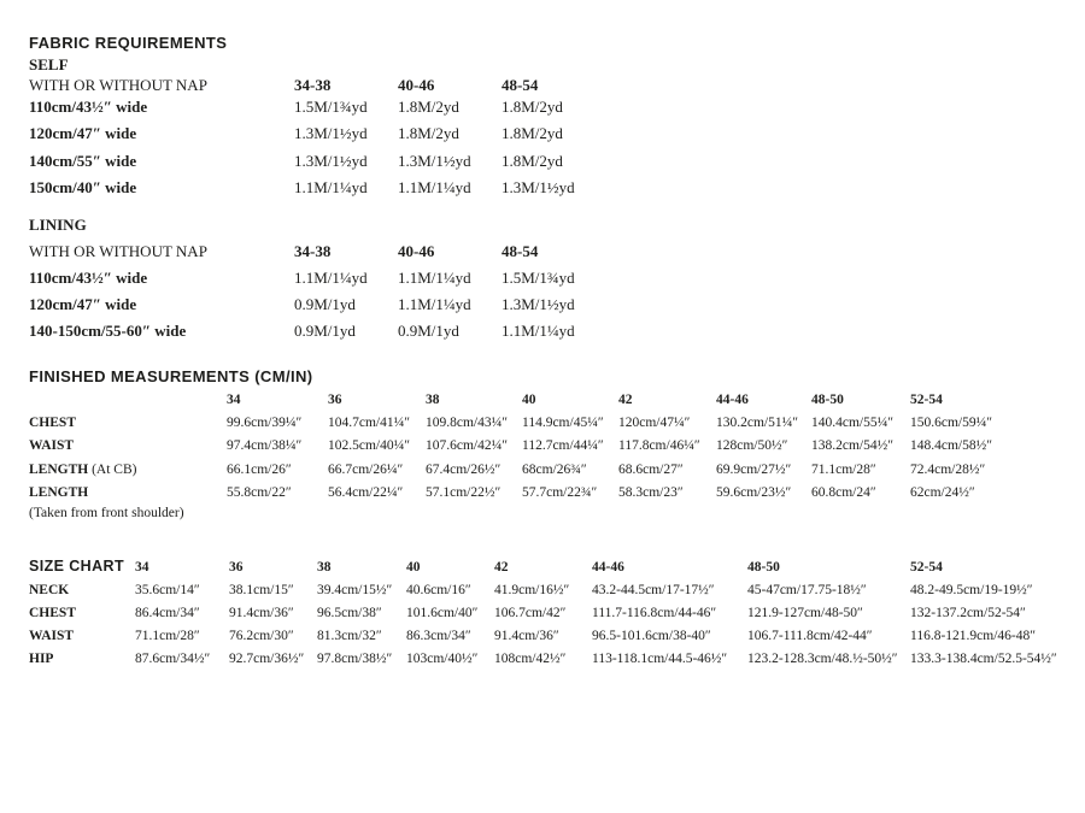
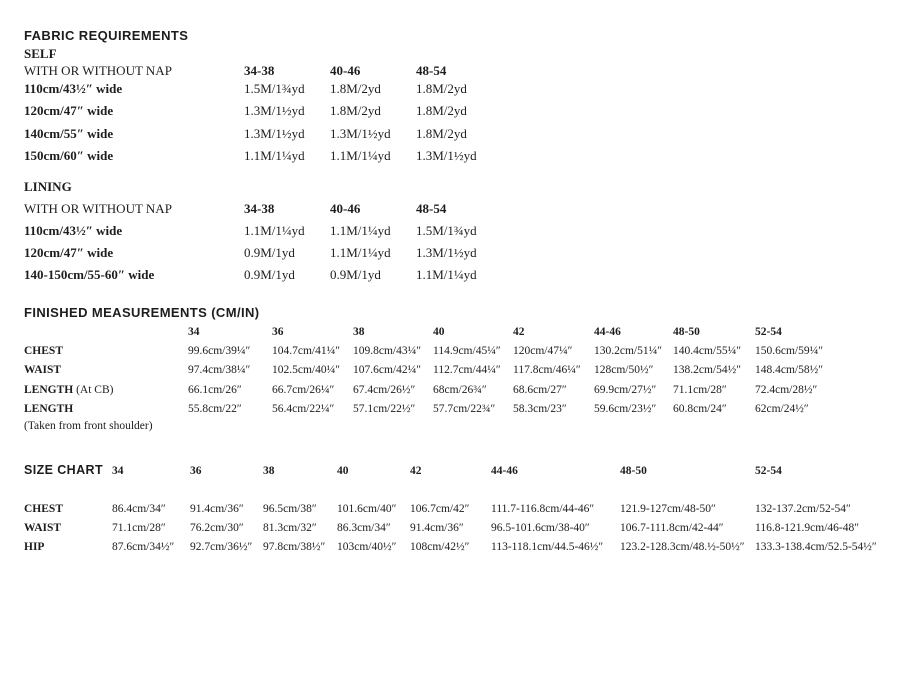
  FABRIC REQUIREMENTS
  SELF
  WITH OR WITHOUT NAP
  34-38
  40-46
  48-54
  110cm/43½″ wide
  1.5M/1¾yd
  1.8M/2yd
  1.8M/2yd
  120cm/47″ wide
  1.3M/1½yd
  1.8M/2yd
  1.8M/2yd
  140cm/55″ wide
  1.3M/1½yd
  1.3M/1½yd
  1.8M/2yd
- 150cm/40″ wide
+ 150cm/60″ wide
  1.1M/1¼yd
  1.1M/1¼yd
  1.3M/1½yd
  LINING
  WITH OR WITHOUT NAP
  34-38
  40-46
  48-54
  110cm/43½″ wide
  1.1M/1¼yd
  1.1M/1¼yd
  1.5M/1¾yd
  120cm/47″ wide
  0.9M/1yd
  1.1M/1¼yd
  1.3M/1½yd
  140-150cm/55-60″ wide
  0.9M/1yd
  0.9M/1yd
  1.1M/1¼yd
  FINISHED MEASUREMENTS (CM/IN)
  34
  36
  38
  40
  42
  44-46
  48-50
  52-54
  CHEST
  99.6cm/39¼″
  104.7cm/41¼″
  109.8cm/43¼″
  114.9cm/45¼″
  120cm/47¼″
  130.2cm/51¼″
  140.4cm/55¼″
  150.6cm/59¼″
  WAIST
  97.4cm/38¼″
  102.5cm/40¼″
  107.6cm/42¼″
  112.7cm/44¼″
  117.8cm/46¼″
  128cm/50½″
  138.2cm/54½″
  148.4cm/58½″
  LENGTH (At CB)
  66.1cm/26″
  66.7cm/26¼″
  67.4cm/26½″
  68cm/26¾″
  68.6cm/27″
  69.9cm/27½″
  71.1cm/28″
  72.4cm/28½″
  LENGTH
  55.8cm/22″
  56.4cm/22¼″
  57.1cm/22½″
  57.7cm/22¾″
  58.3cm/23″
  59.6cm/23½″
  60.8cm/24″
  62cm/24½″
  (Taken from front shoulder)
  SIZE CHART
  34
  36
  38
  40
  42
  44-46
  48-50
  52-54
- NECK
- 35.6cm/14″
- 38.1cm/15″
- 39.4cm/15½″
- 40.6cm/16″
- 41.9cm/16½″
- 43.2-44.5cm/17-17½″
- 45-47cm/17.75-18½″
- 48.2-49.5cm/19-19½″
  CHEST
  86.4cm/34″
  91.4cm/36″
  96.5cm/38″
  101.6cm/40″
  106.7cm/42″
  111.7-116.8cm/44-46″
  121.9-127cm/48-50″
  132-137.2cm/52-54″
  WAIST
  71.1cm/28″
  76.2cm/30″
  81.3cm/32″
  86.3cm/34″
  91.4cm/36″
  96.5-101.6cm/38-40″
  106.7-111.8cm/42-44″
  116.8-121.9cm/46-48″
  HIP
  87.6cm/34½″
  92.7cm/36½″
  97.8cm/38½″
  103cm/40½″
  108cm/42½″
  113-118.1cm/44.5-46½″
  123.2-128.3cm/48.½-50½″
  133.3-138.4cm/52.5-54½″
